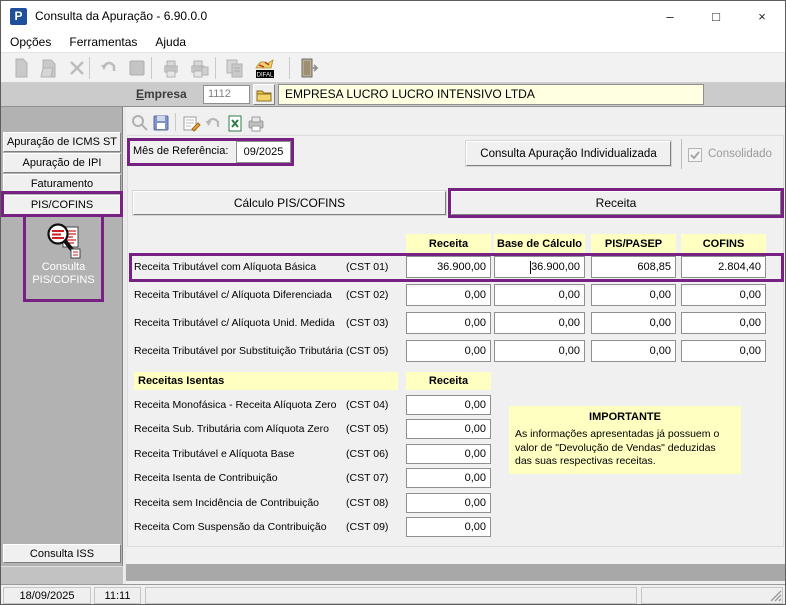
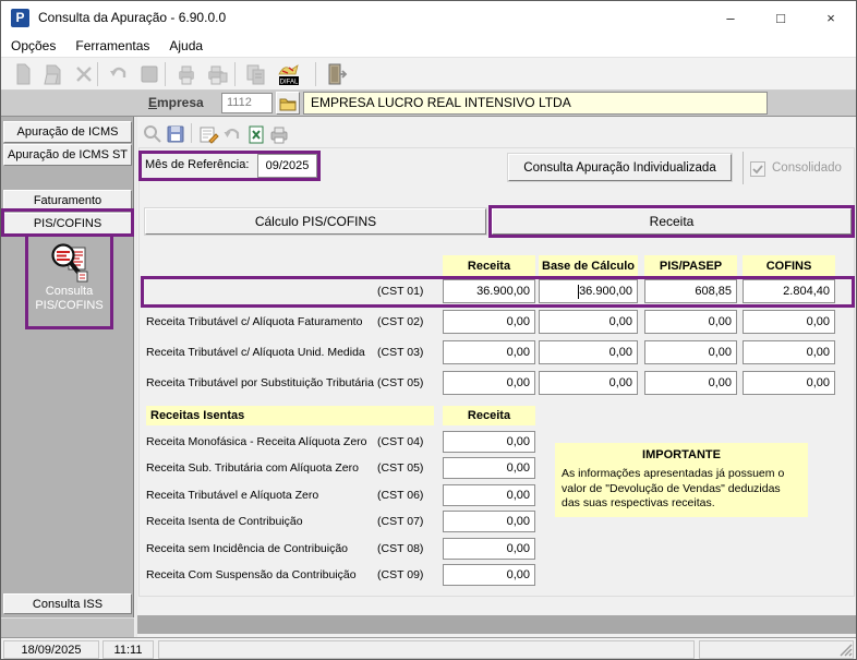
  P
  Consulta da Apuração - 6.90.0.0
  –
  □
  ×
  Opções
  Ferramentas
  Ajuda
  Empresa
  1112
- EMPRESA LUCRO LUCRO INTENSIVO LTDA
+ EMPRESA LUCRO REAL INTENSIVO LTDA
+ Apuração de ICMS
  Apuração de ICMS ST
- Apuração de IPI
  Faturamento
  PIS/COFINS
  Consulta
  PIS/COFINS
  Consulta ISS
  Mês de Referência:
  09/2025
  Consulta Apuração Individualizada
  Consolidado
  Cálculo PIS/COFINS
  Receita
  Receita
  Base de Cálculo
  PIS/PASEP
  COFINS
- Receita Tributável com Alíquota Básica
  (CST 01)
  36.900,00
  36.900,00
  608,85
  2.804,40
- Receita Tributável c/ Alíquota Diferenciada
+ Receita Tributável c/ Alíquota Faturamento
  (CST 02)
  0,00
  0,00
  0,00
  0,00
  Receita Tributável c/ Alíquota Unid. Medida
  (CST 03)
  0,00
  0,00
  0,00
  0,00
  Receita Tributável por Substituição Tributária
  (CST 05)
  0,00
  0,00
  0,00
  0,00
  Receitas Isentas
  Receita
  Receita Monofásica - Receita Alíquota Zero
  (CST 04)
  0,00
  Receita Sub. Tributária com Alíquota Zero
  (CST 05)
  0,00
- Receita Tributável e Alíquota Base
+ Receita Tributável e Alíquota Zero
  (CST 06)
  0,00
  Receita Isenta de Contribuição
  (CST 07)
  0,00
  Receita sem Incidência de Contribuição
  (CST 08)
  0,00
  Receita Com Suspensão da Contribuição
  (CST 09)
  0,00
  IMPORTANTE
  As informações apresentadas já possuem o valor de "Devolução de Vendas" deduzidas das suas respectivas receitas.
  18/09/2025
  11:11
